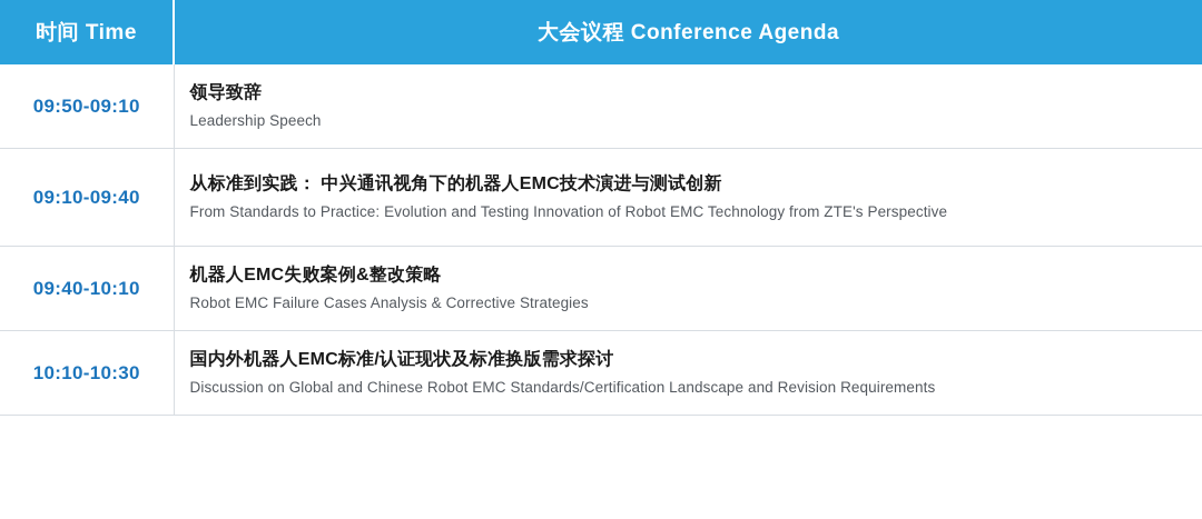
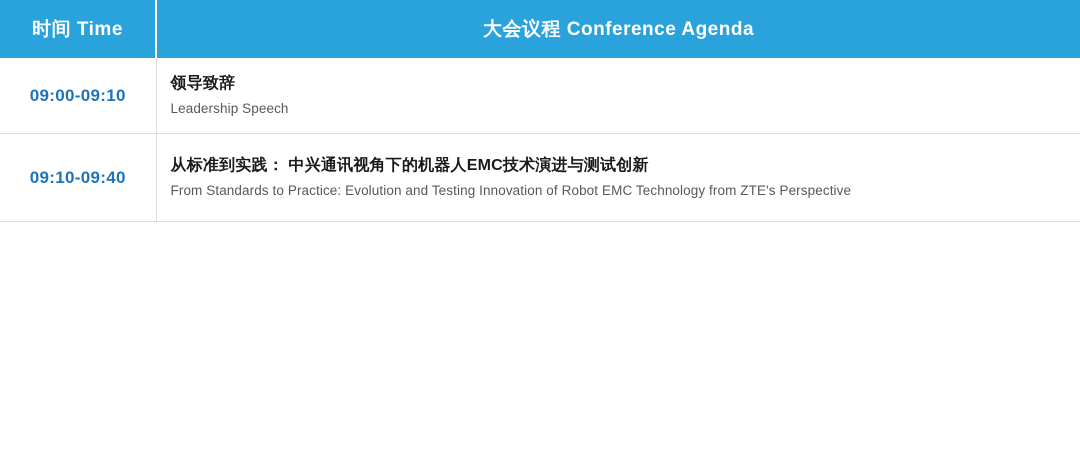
  时间 Time	大会议程 Conference Agenda
- 09:50-09:10	领导致辞 Leadership Speech
+ 09:00-09:10	领导致辞 Leadership Speech
  09:10-09:40	从标准到实践： 中兴通讯视角下的机器人EMC技术演进与测试创新 From Standards to Practice: Evolution and Testing Innovation of Robot EMC Technology from ZTE's Perspective
- 09:40-10:10	机器人EMC失败案例&整改策略 Robot EMC Failure Cases Analysis & Corrective Strategies
- 10:10-10:30	国内外机器人EMC标准/认证现状及标准换版需求探讨 Discussion on Global and Chinese Robot EMC Standards/Certification Landscape and Revision Requirements
